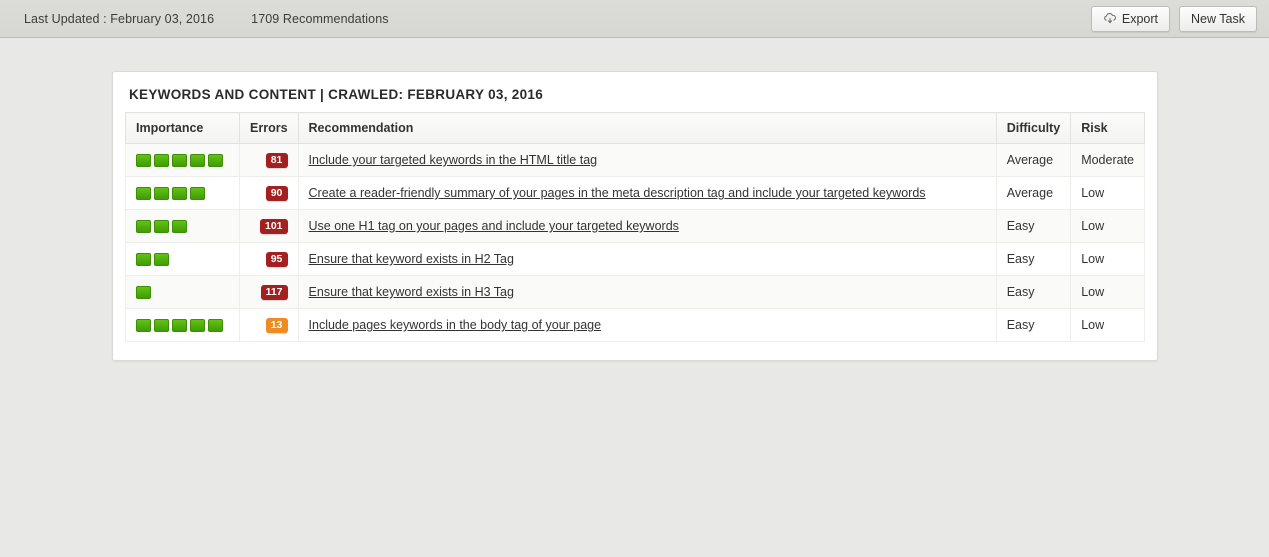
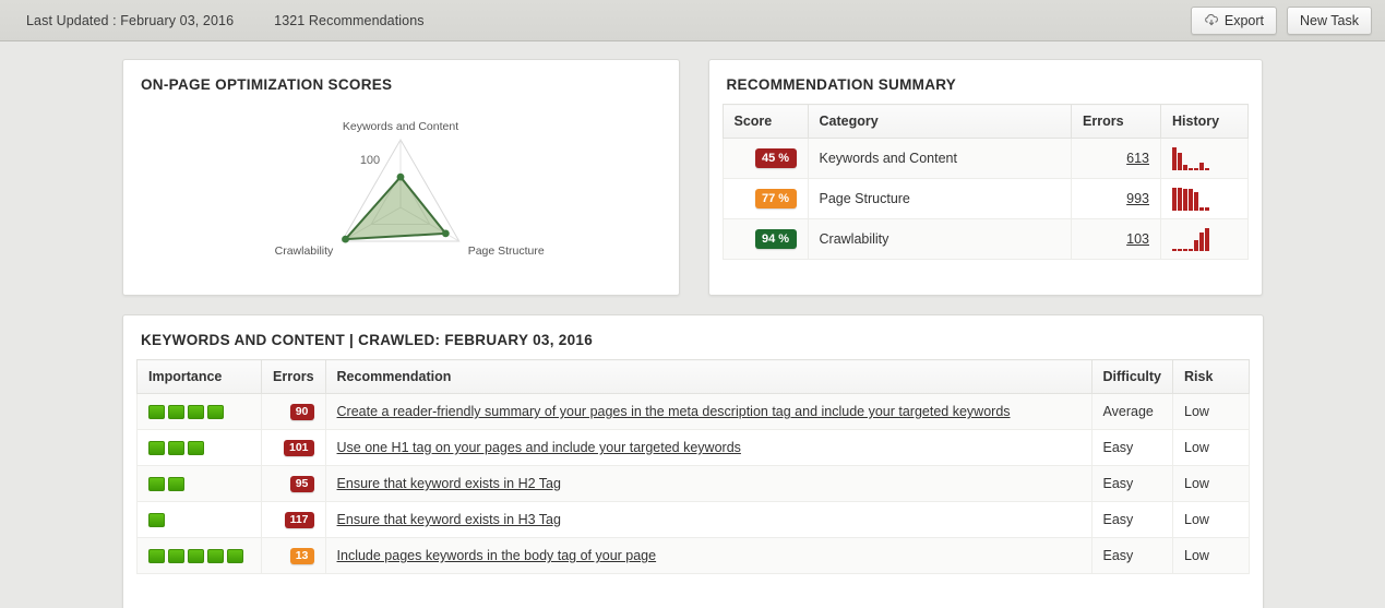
  Last Updated : February 03, 2016
- 1709 Recommendations
+ 1321 Recommendations
  Export
  New Task
+ ON-PAGE OPTIMIZATION SCORES
+ Keywords and Content
+ Page Structure
+ Crawlability
+ 100
+ RECOMMENDATION SUMMARY
+ Score	Category	Errors	History
+ 45 %	Keywords and Content	613
+ 77 %	Page Structure	993
+ 94 %	Crawlability	103
  KEYWORDS AND CONTENT | CRAWLED: FEBRUARY 03, 2016
  Importance	Errors	Recommendation	Difficulty	Risk
- 	81	Include your targeted keywords in the HTML title tag	Average	Moderate
  	90	Create a reader-friendly summary of your pages in the meta description tag and include your targeted keywords	Average	Low
  	101	Use one H1 tag on your pages and include your targeted keywords	Easy	Low
  	95	Ensure that keyword exists in H2 Tag	Easy	Low
  	117	Ensure that keyword exists in H3 Tag	Easy	Low
  	13	Include pages keywords in the body tag of your page	Easy	Low
